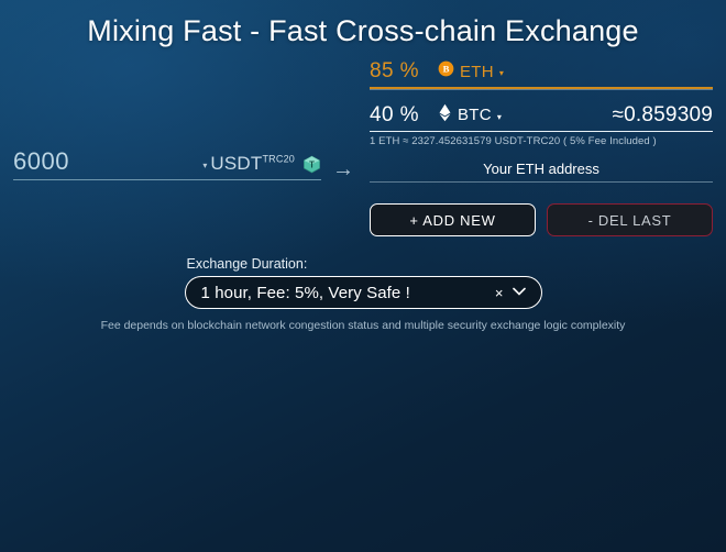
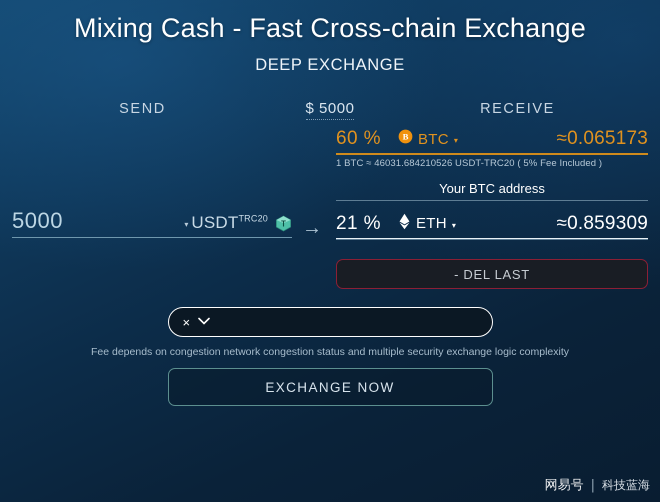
- Mixing Fast - Fast Cross-chain Exchange
+ Mixing Cash - Fast Cross-chain Exchange
+ DEEP EXCHANGE
+ SEND
+ $ 5000
+ RECEIVE
- 6000
+ 5000
  ▾
  USDTTRC20
  T
  →
- 85 %
+ 60 %
  B
- ETH
+ BTC
  ▾
+ ≈0.065173
+ 1 BTC ≈ 46031.684210526 USDT-TRC20 ( 5% Fee Included )
+ Your BTC address
- 40 %
+ 21 %
- BTC
+ ETH
  ▾
  ≈0.859309
- 1 ETH ≈ 2327.452631579 USDT-TRC20 ( 5% Fee Included )
- Your ETH address
- + ADD NEW
  - DEL LAST
- Exchange Duration:
- 1 hour, Fee: 5%, Very Safe !
  ×
- Fee depends on blockchain network congestion status and multiple security exchange logic complexity
+ Fee depends on congestion network congestion status and multiple security exchange logic complexity
+ EXCHANGE NOW
+ 网易号
+ |
+ 科技蓝海
